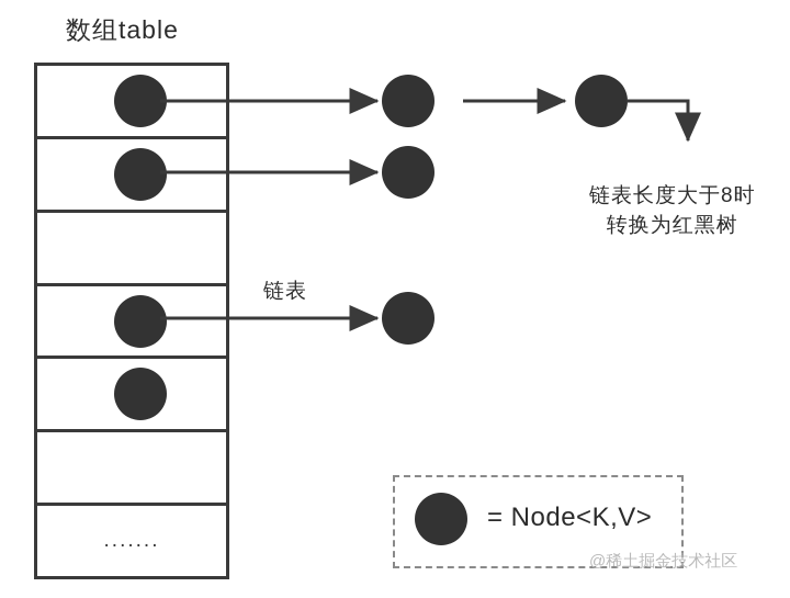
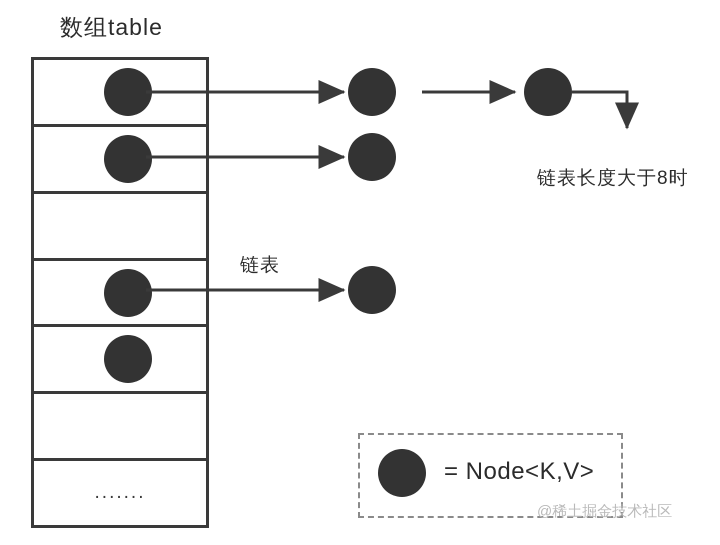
  数组table
  .......
  链表
  链表长度大于8时
- 转换为红黑树
  = Node<K,V>
  @稀土掘金技术社区
